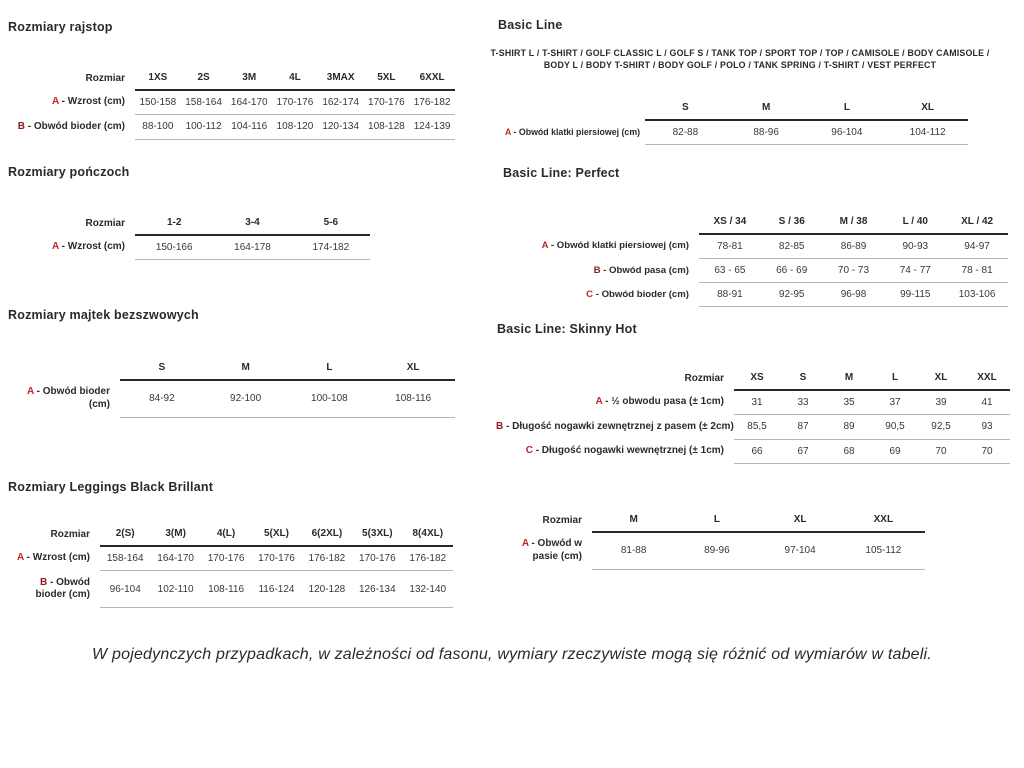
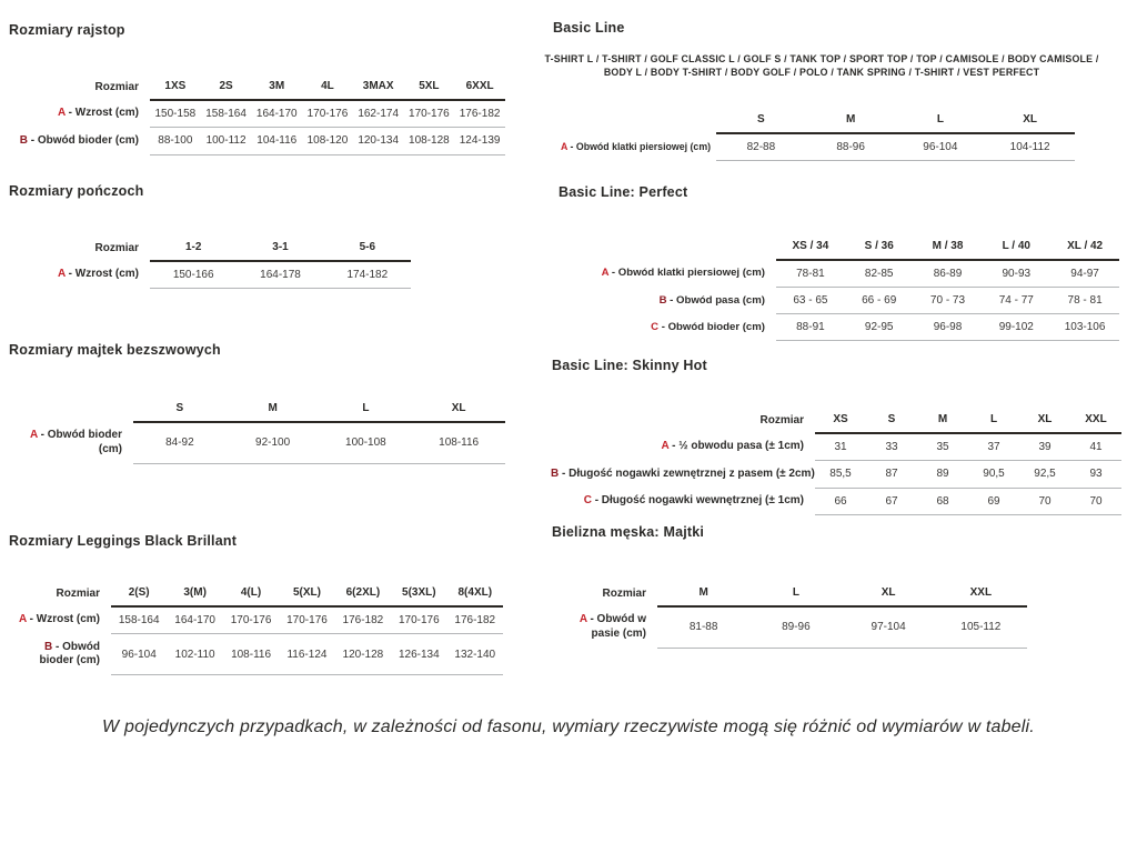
  Rozmiary rajstop
  Rozmiar	1XS	2S	3M	4L	3MAX	5XL	6XXL
  A - Wzrost (cm)	150-158	158-164	164-170	170-176	162-174	170-176	176-182
  B - Obwód bioder (cm)	88-100	100-112	104-116	108-120	120-134	108-128	124-139
  Rozmiary pończoch
- Rozmiar	1-2	3-4	5-6
+ Rozmiar	1-2	3-1	5-6
  A - Wzrost (cm)	150-166	164-178	174-182
  Rozmiary majtek bezszwowych
  	S	M	L	XL
  A - Obwód bioder (cm)	84-92	92-100	100-108	108-116
  Rozmiary Leggings Black Brillant
  Rozmiar	2(S)	3(M)	4(L)	5(XL)	6(2XL)	5(3XL)	8(4XL)
  A - Wzrost (cm)	158-164	164-170	170-176	170-176	176-182	170-176	176-182
  B - Obwód bioder (cm)	96-104	102-110	108-116	116-124	120-128	126-134	132-140
  Basic Line
  T-SHIRT L / T-SHIRT / GOLF CLASSIC L / GOLF S / TANK TOP / SPORT TOP / TOP / CAMISOLE / BODY CAMISOLE / BODY L / BODY T-SHIRT / BODY GOLF / POLO / TANK SPRING / T-SHIRT / VEST PERFECT
  	S	M	L	XL
  A - Obwód klatki piersiowej (cm)	82-88	88-96	96-104	104-112
  Basic Line: Perfect
  	XS / 34	S / 36	M / 38	L / 40	XL / 42
  A - Obwód klatki piersiowej (cm)	78-81	82-85	86-89	90-93	94-97
  B - Obwód pasa (cm)	63 - 65	66 - 69	70 - 73	74 - 77	78 - 81
- C - Obwód bioder (cm)	88-91	92-95	96-98	99-115	103-106
+ C - Obwód bioder (cm)	88-91	92-95	96-98	99-102	103-106
  Basic Line: Skinny Hot
  Rozmiar	XS	S	M	L	XL	XXL
  A - ½ obwodu pasa (± 1cm)	31	33	35	37	39	41
  B - Długość nogawki zewnętrznej z pasem (± 2cm)	85,5	87	89	90,5	92,5	93
  C - Długość nogawki wewnętrznej (± 1cm)	66	67	68	69	70	70
+ Bielizna męska: Majtki
  Rozmiar	M	L	XL	XXL
  A - Obwód w pasie (cm)	81-88	89-96	97-104	105-112
  W pojedynczych przypadkach, w zależności od fasonu, wymiary rzeczywiste mogą się różnić od wymiarów w tabeli.
